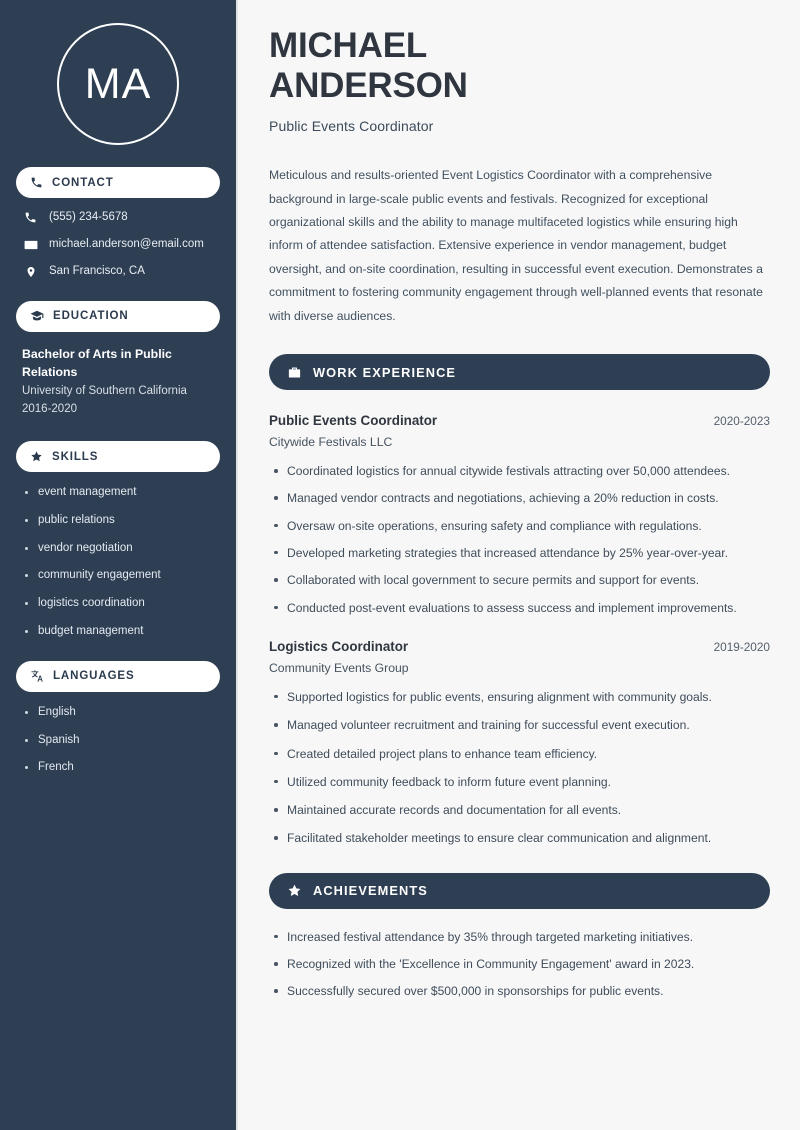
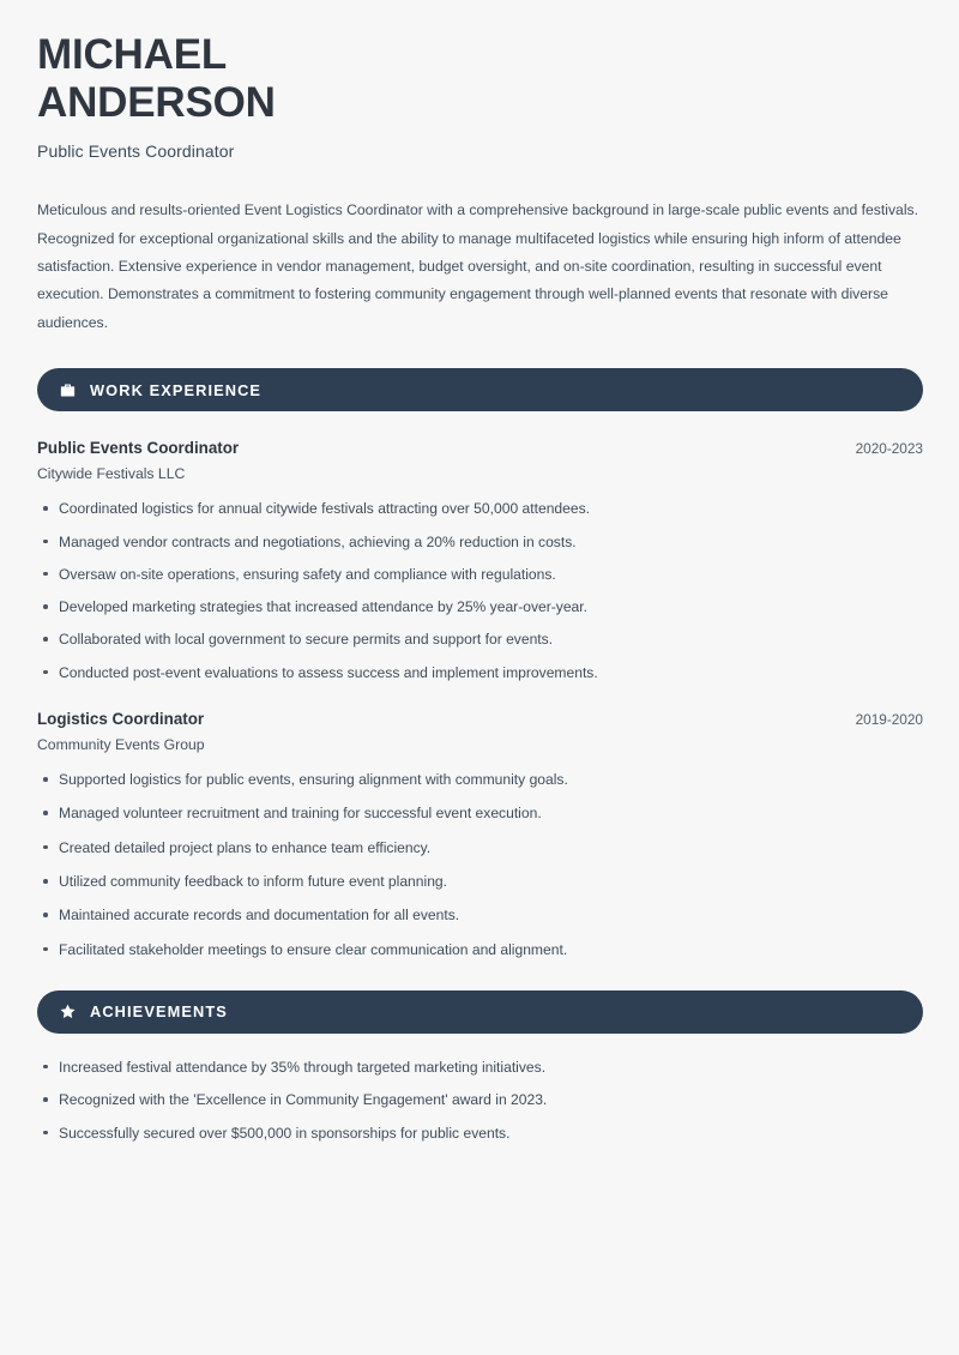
- MA
- CONTACT
- (555) 234-5678
- michael.anderson@email.com
- San Francisco, CA
- EDUCATION
- Bachelor of Arts in Public Relations
- University of Southern California
- 2016-2020
- SKILLS
- event management
- public relations
- vendor negotiation
- community engagement
- logistics coordination
- budget management
- LANGUAGES
- English
- Spanish
- French
  MICHAEL
  ANDERSON
  Public Events Coordinator
  Meticulous and results-oriented Event Logistics Coordinator with a comprehensive background in large-scale public events and festivals. Recognized for exceptional organizational skills and the ability to manage multifaceted logistics while ensuring high inform of attendee satisfaction. Extensive experience in vendor management, budget oversight, and on-site coordination, resulting in successful event execution. Demonstrates a commitment to fostering community engagement through well-planned events that resonate with diverse audiences.
  WORK EXPERIENCE
  Public Events Coordinator
  2020-2023
  Citywide Festivals LLC
  Coordinated logistics for annual citywide festivals attracting over 50,000 attendees.
  Managed vendor contracts and negotiations, achieving a 20% reduction in costs.
  Oversaw on-site operations, ensuring safety and compliance with regulations.
  Developed marketing strategies that increased attendance by 25% year-over-year.
  Collaborated with local government to secure permits and support for events.
  Conducted post-event evaluations to assess success and implement improvements.
  Logistics Coordinator
  2019-2020
  Community Events Group
  Supported logistics for public events, ensuring alignment with community goals.
  Managed volunteer recruitment and training for successful event execution.
  Created detailed project plans to enhance team efficiency.
  Utilized community feedback to inform future event planning.
  Maintained accurate records and documentation for all events.
  Facilitated stakeholder meetings to ensure clear communication and alignment.
  ACHIEVEMENTS
  Increased festival attendance by 35% through targeted marketing initiatives.
  Recognized with the 'Excellence in Community Engagement' award in 2023.
  Successfully secured over $500,000 in sponsorships for public events.
